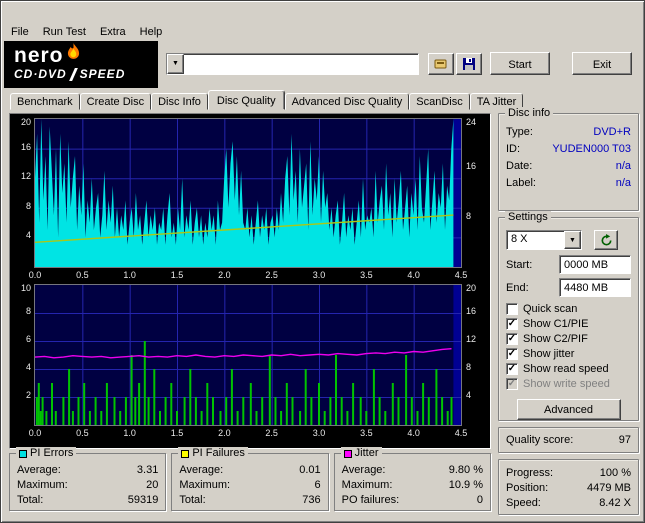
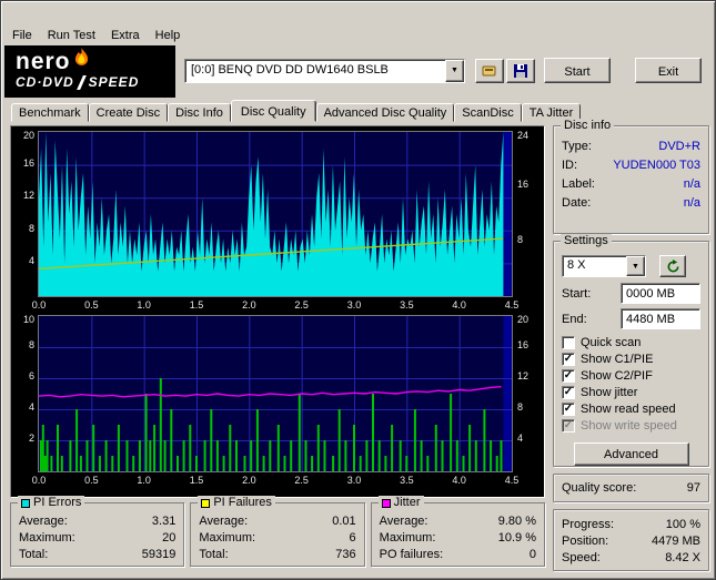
  File
  Run Test
  Extra
  Help
  nero
  CD·DVD
  SPEED
+ [0:0] BENQ DVD DD DW1640 BSLB
  Start
  Exit
  Benchmark
  Create Disc
  Disc Info
  Disc Quality
  Advanced Disc Quality
  ScanDisc
  TA Jitter
  4
  8
  12
  16
  20
  8
  16
  24
  0.0
  0.5
  1.0
  1.5
  2.0
  2.5
  3.0
  3.5
  4.0
  4.5
  2
  4
  6
  8
  10
  4
  8
  12
  16
  20
  0.0
  0.5
  1.0
  1.5
  2.0
  2.5
  3.0
  3.5
  4.0
  4.5
  Disc info
  Type:
  DVD+R
  ID:
  YUDEN000 T03
- Date:
+ Label:
  n/a
- Label:
+ Date:
  n/a
  Settings
  8 X
  Start:
  0000 MB
  End:
  4480 MB
  Quick scan
  ✓
  Show C1/PIE
  ✓
  Show C2/PIF
  ✓
  Show jitter
  ✓
  Show read speed
  ✓
  Show write speed
  Advanced
  Quality score:
  97
  Progress:
  100 %
  Position:
  4479 MB
  Speed:
  8.42 X
  PI Errors
  Average:
  3.31
  Maximum:
  20
  Total:
  59319
  PI Failures
  Average:
  0.01
  Maximum:
  6
  Total:
  736
  Jitter
  Average:
  9.80 %
  Maximum:
  10.9 %
  PO failures:
  0
